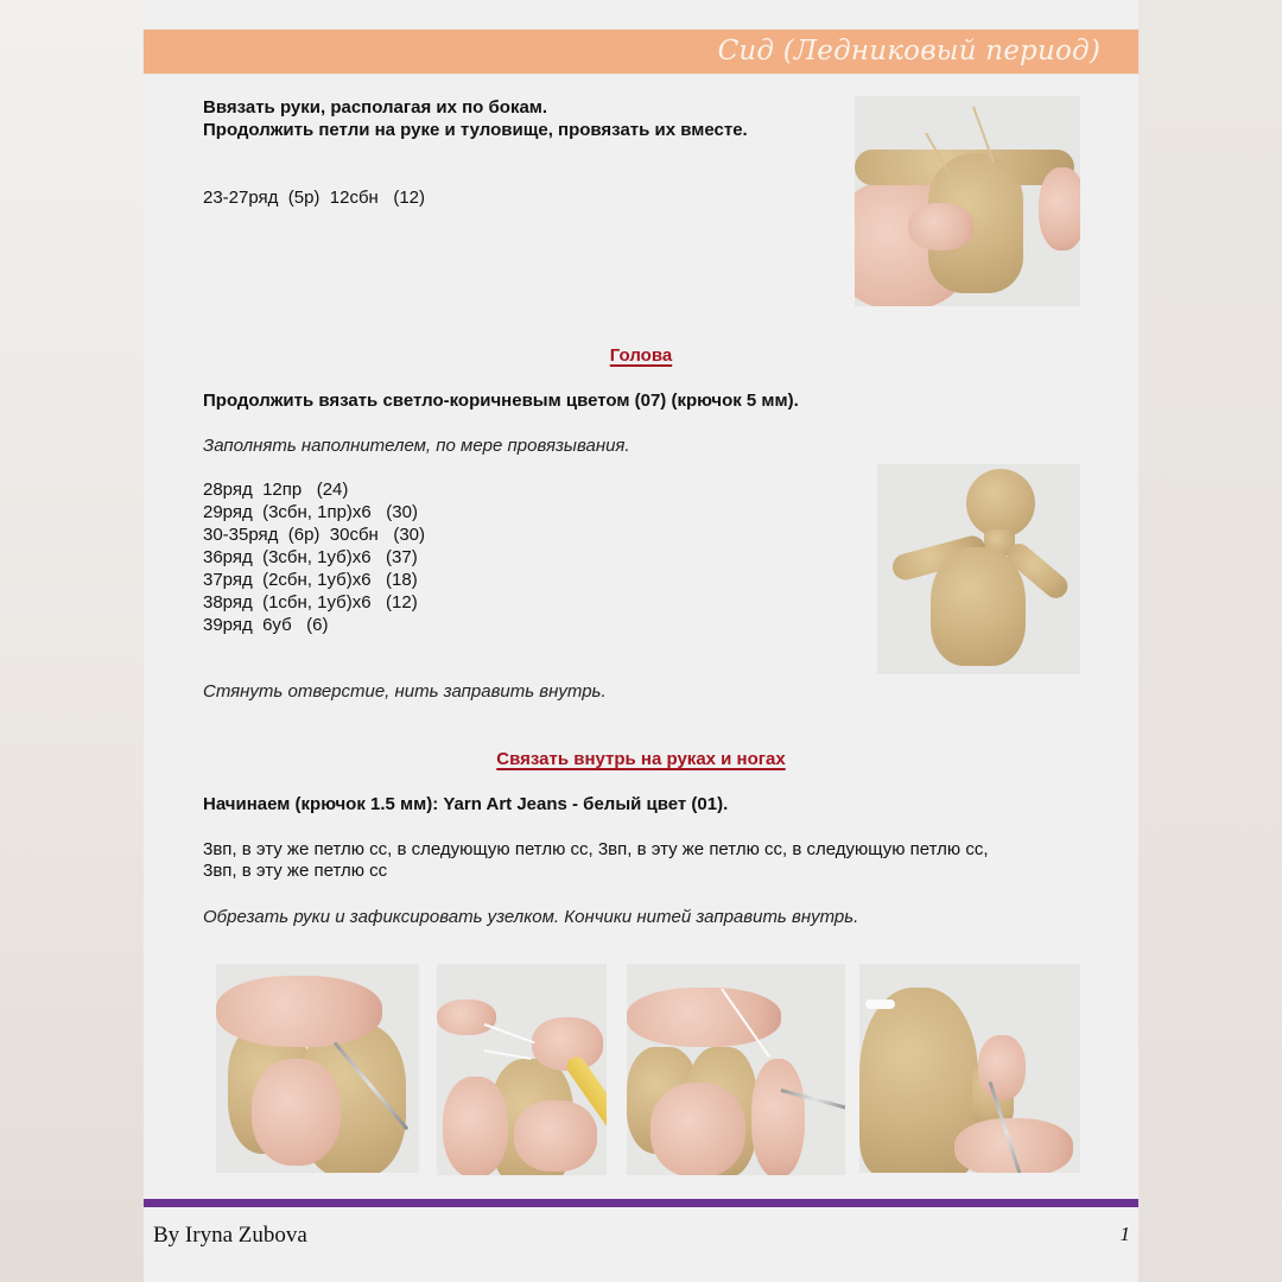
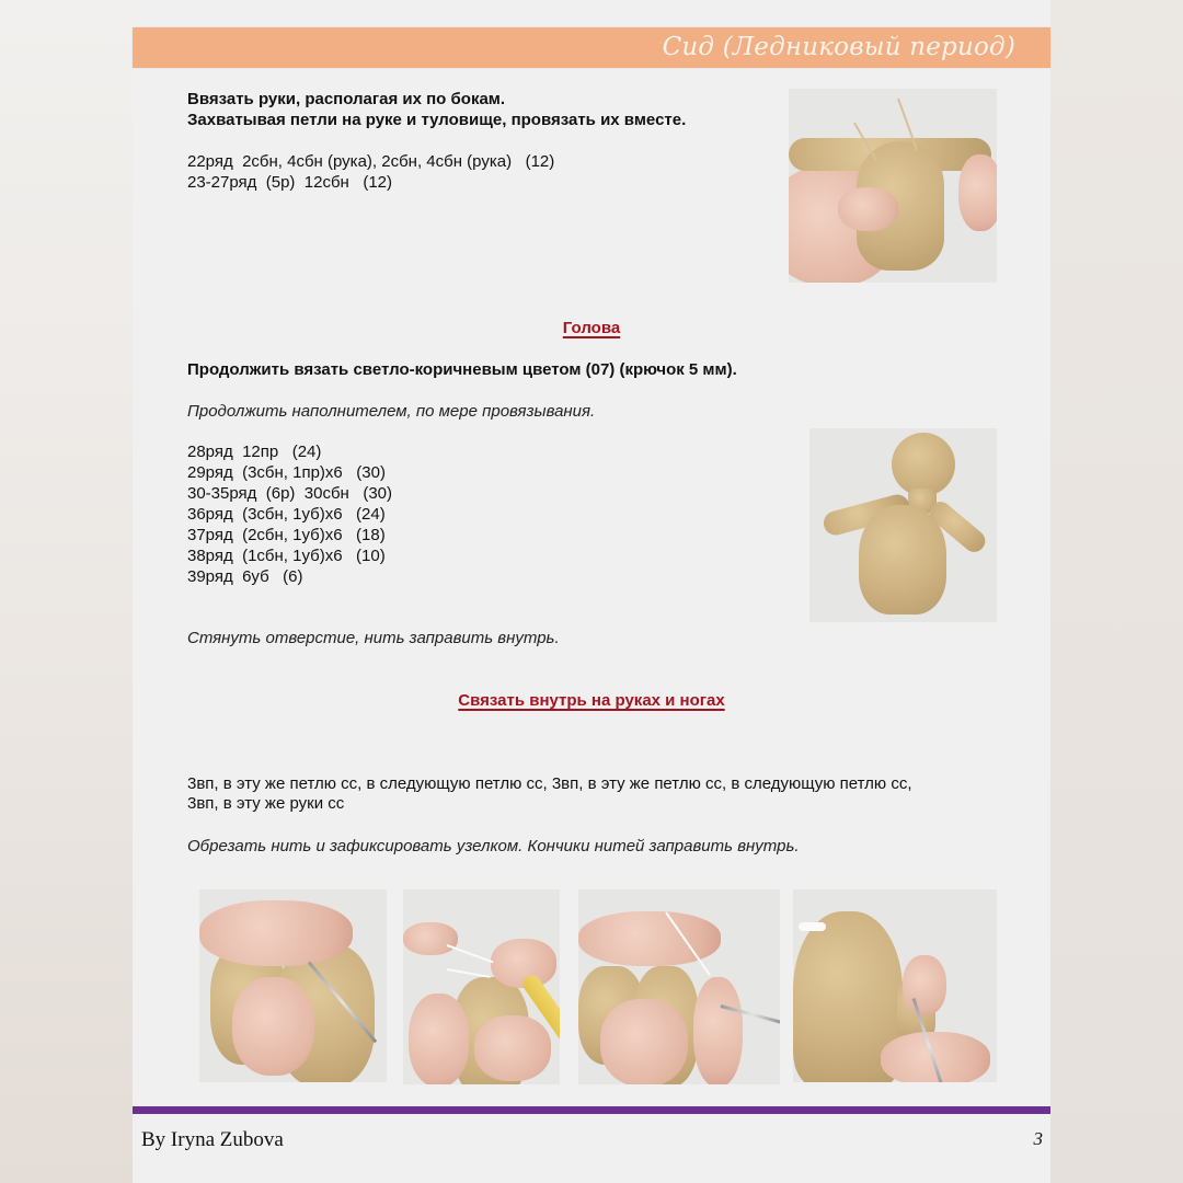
  Сид (Ледниковый период)
  Ввязать руки, располагая их по бокам.
- Продолжить петли на руке и туловище, провязать их вместе.
+ Захватывая петли на руке и туловище, провязать их вместе.
+ 22ряд 2сбн, 4сбн (рука), 2сбн, 4сбн (рука) (12)
  23-27ряд (5р) 12сбн (12)
  Голова
  Продолжить вязать светло-коричневым цветом (07) (крючок 5 мм).
- Заполнять наполнителем, по мере провязывания.
+ Продолжить наполнителем, по мере провязывания.
  28ряд 12пр (24)
  29ряд (3сбн, 1пр)х6 (30)
  30-35ряд (6р) 30сбн (30)
- 36ряд (3сбн, 1уб)х6 (37)
+ 36ряд (3сбн, 1уб)х6 (24)
  37ряд (2сбн, 1уб)х6 (18)
- 38ряд (1сбн, 1уб)х6 (12)
+ 38ряд (1сбн, 1уб)х6 (10)
  39ряд 6уб (6)
  Стянуть отверстие, нить заправить внутрь.
  Связать внутрь на руках и ногах
- Начинаем (крючок 1.5 мм): Yarn Art Jeans - белый цвет (01).
  3вп, в эту же петлю сс, в следующую петлю сс, 3вп, в эту же петлю сс, в следующую петлю сс,
- 3вп, в эту же петлю сс
+ 3вп, в эту же руки сс
- Обрезать руки и зафиксировать узелком. Кончики нитей заправить внутрь.
+ Обрезать нить и зафиксировать узелком. Кончики нитей заправить внутрь.
  By Iryna Zubova
- 1
+ 3
